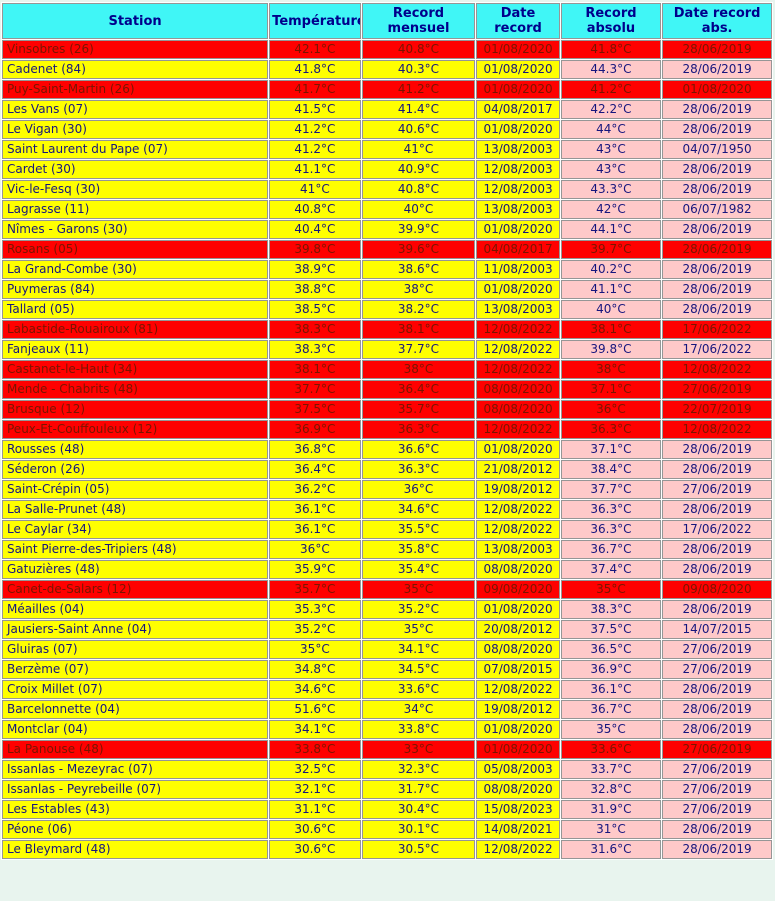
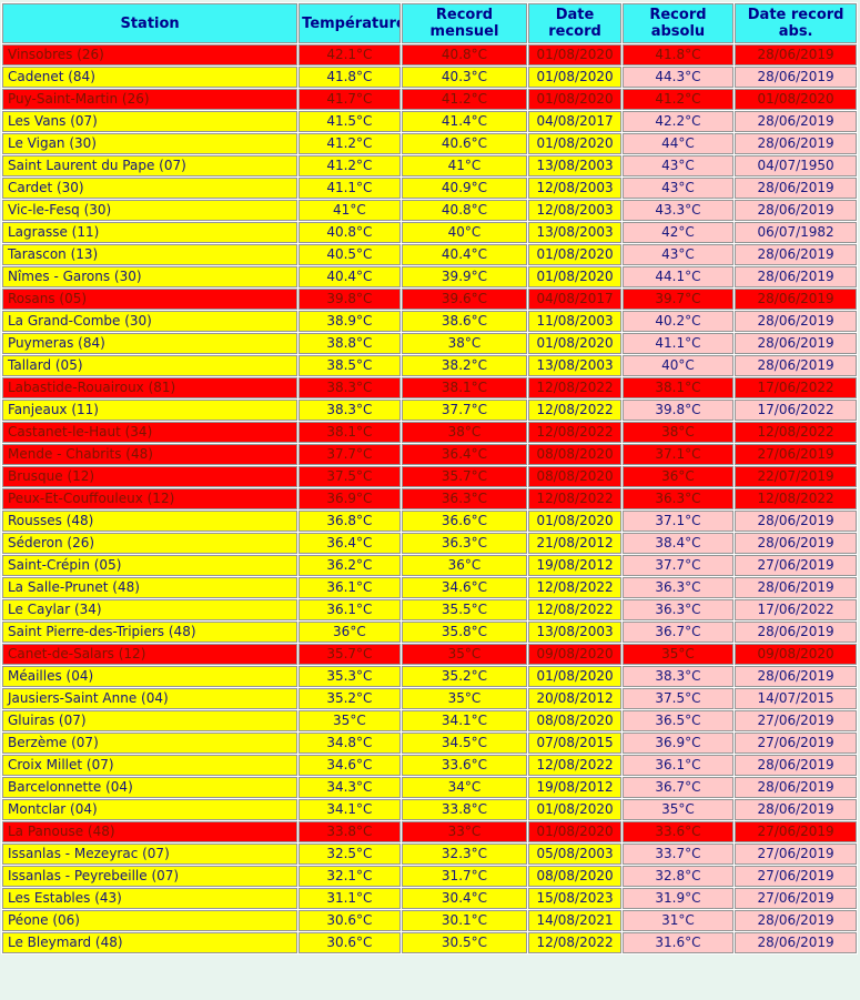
  Station	Températur	Record mensuel	Date record	Record absolu	Date record abs.
  Vinsobres (26)	42.1°C	40.8°C	01/08/2020	41.8°C	28/06/2019
  Cadenet (84)	41.8°C	40.3°C	01/08/2020	44.3°C	28/06/2019
  Puy-Saint-Martin (26)	41.7°C	41.2°C	01/08/2020	41.2°C	01/08/2020
  Les Vans (07)	41.5°C	41.4°C	04/08/2017	42.2°C	28/06/2019
  Le Vigan (30)	41.2°C	40.6°C	01/08/2020	44°C	28/06/2019
  Saint Laurent du Pape (07)	41.2°C	41°C	13/08/2003	43°C	04/07/1950
  Cardet (30)	41.1°C	40.9°C	12/08/2003	43°C	28/06/2019
  Vic-le-Fesq (30)	41°C	40.8°C	12/08/2003	43.3°C	28/06/2019
  Lagrasse (11)	40.8°C	40°C	13/08/2003	42°C	06/07/1982
+ Tarascon (13)	40.5°C	40.4°C	01/08/2020	43°C	28/06/2019
  Nîmes - Garons (30)	40.4°C	39.9°C	01/08/2020	44.1°C	28/06/2019
  Rosans (05)	39.8°C	39.6°C	04/08/2017	39.7°C	28/06/2019
  La Grand-Combe (30)	38.9°C	38.6°C	11/08/2003	40.2°C	28/06/2019
  Puymeras (84)	38.8°C	38°C	01/08/2020	41.1°C	28/06/2019
  Tallard (05)	38.5°C	38.2°C	13/08/2003	40°C	28/06/2019
  Labastide-Rouairoux (81)	38.3°C	38.1°C	12/08/2022	38.1°C	17/06/2022
  Fanjeaux (11)	38.3°C	37.7°C	12/08/2022	39.8°C	17/06/2022
  Castanet-le-Haut (34)	38.1°C	38°C	12/08/2022	38°C	12/08/2022
  Mende - Chabrits (48)	37.7°C	36.4°C	08/08/2020	37.1°C	27/06/2019
  Brusque (12)	37.5°C	35.7°C	08/08/2020	36°C	22/07/2019
  Peux-Et-Couffouleux (12)	36.9°C	36.3°C	12/08/2022	36.3°C	12/08/2022
  Rousses (48)	36.8°C	36.6°C	01/08/2020	37.1°C	28/06/2019
  Séderon (26)	36.4°C	36.3°C	21/08/2012	38.4°C	28/06/2019
  Saint-Crépin (05)	36.2°C	36°C	19/08/2012	37.7°C	27/06/2019
  La Salle-Prunet (48)	36.1°C	34.6°C	12/08/2022	36.3°C	28/06/2019
  Le Caylar (34)	36.1°C	35.5°C	12/08/2022	36.3°C	17/06/2022
  Saint Pierre-des-Tripiers (48)	36°C	35.8°C	13/08/2003	36.7°C	28/06/2019
- Gatuzières (48)	35.9°C	35.4°C	08/08/2020	37.4°C	28/06/2019
  Canet-de-Salars (12)	35.7°C	35°C	09/08/2020	35°C	09/08/2020
  Méailles (04)	35.3°C	35.2°C	01/08/2020	38.3°C	28/06/2019
  Jausiers-Saint Anne (04)	35.2°C	35°C	20/08/2012	37.5°C	14/07/2015
  Gluiras (07)	35°C	34.1°C	08/08/2020	36.5°C	27/06/2019
  Berzème (07)	34.8°C	34.5°C	07/08/2015	36.9°C	27/06/2019
  Croix Millet (07)	34.6°C	33.6°C	12/08/2022	36.1°C	28/06/2019
- Barcelonnette (04)	51.6°C	34°C	19/08/2012	36.7°C	28/06/2019
+ Barcelonnette (04)	34.3°C	34°C	19/08/2012	36.7°C	28/06/2019
  Montclar (04)	34.1°C	33.8°C	01/08/2020	35°C	28/06/2019
  La Panouse (48)	33.8°C	33°C	01/08/2020	33.6°C	27/06/2019
  Issanlas - Mezeyrac (07)	32.5°C	32.3°C	05/08/2003	33.7°C	27/06/2019
  Issanlas - Peyrebeille (07)	32.1°C	31.7°C	08/08/2020	32.8°C	27/06/2019
  Les Estables (43)	31.1°C	30.4°C	15/08/2023	31.9°C	27/06/2019
  Péone (06)	30.6°C	30.1°C	14/08/2021	31°C	28/06/2019
  Le Bleymard (48)	30.6°C	30.5°C	12/08/2022	31.6°C	28/06/2019
